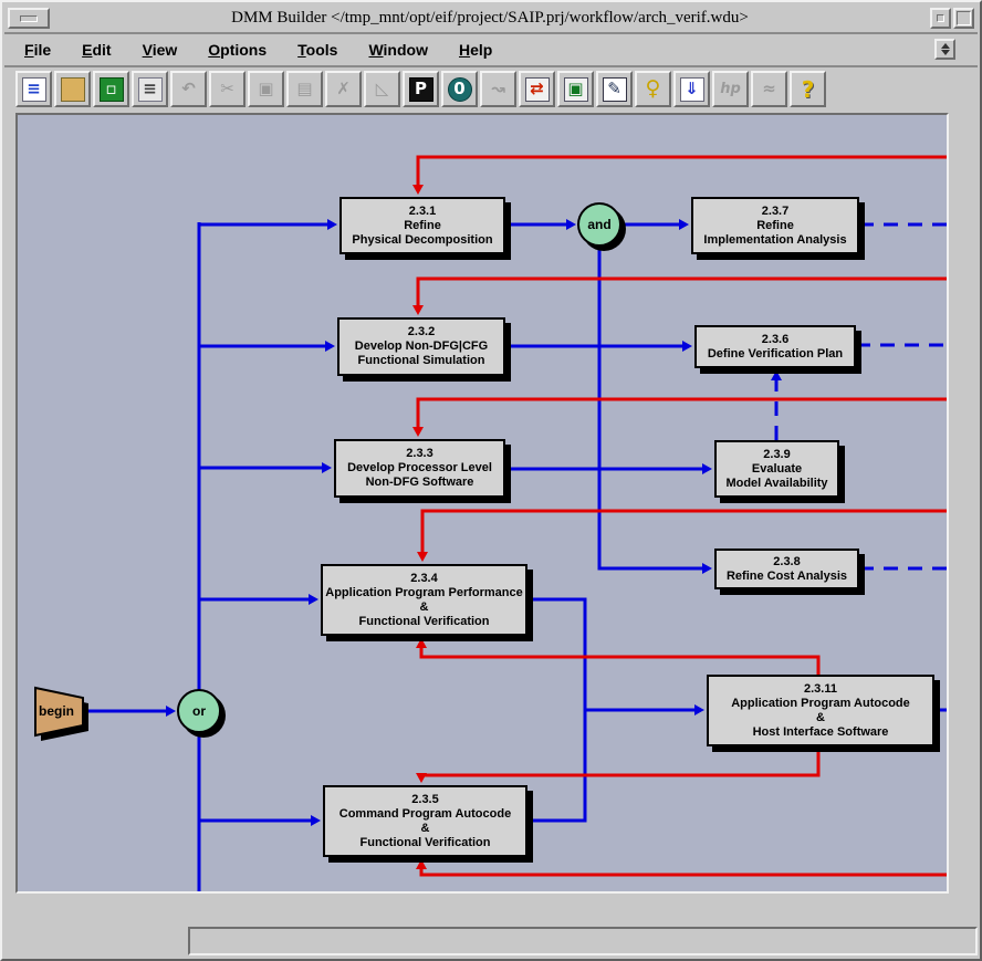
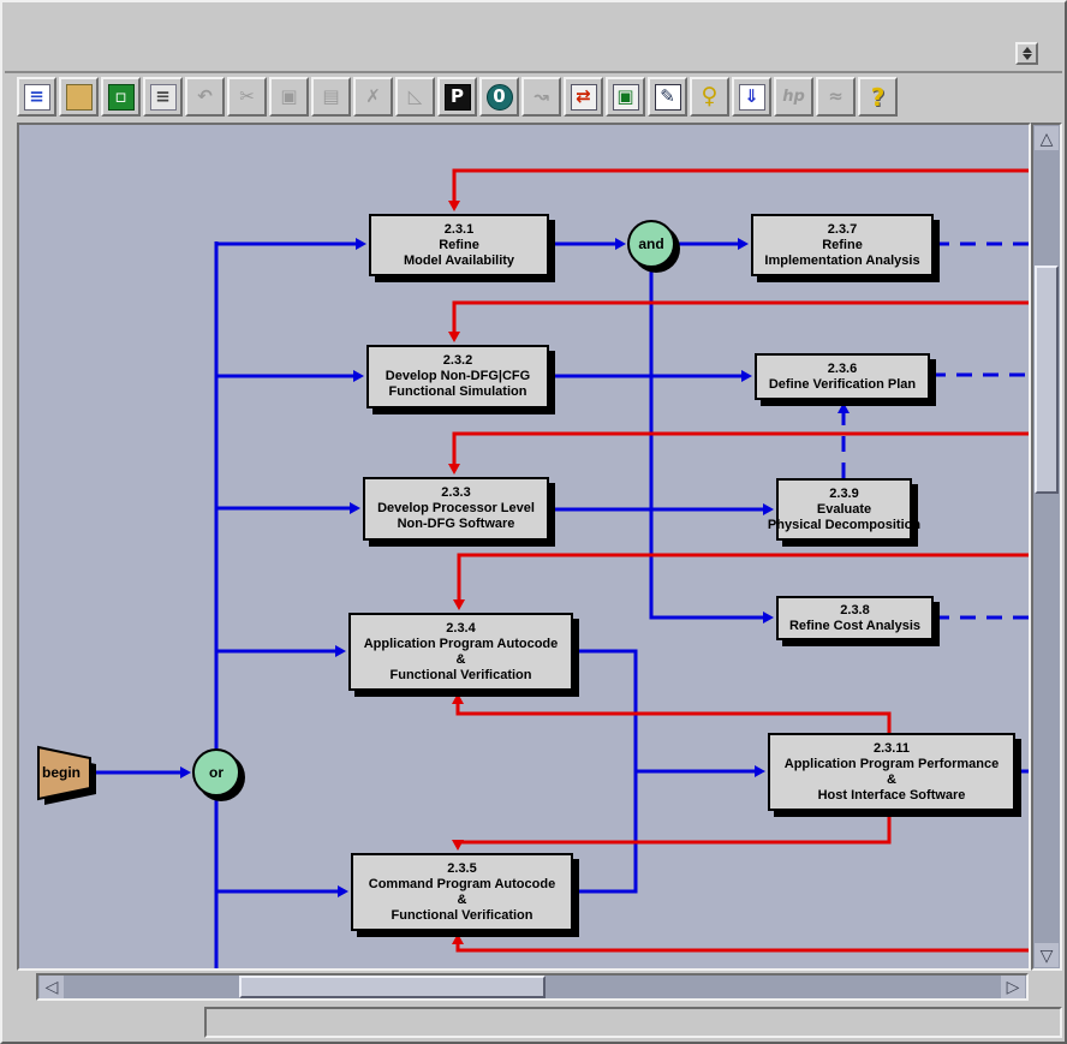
- DMM Builder </tmp_mnt/opt/eif/project/SAIP.prj/workflow/arch_verif.wdu>
- File
- Edit
- View
- Options
- Tools
- Window
- Help
  ≡
  ▫
  ≡
  ↶
  ✂
  ▣
  ▤
  ✗
  ◺
  P
  0
  ↝
  ⇄
  ▣
  ✎
  ♀
  ⇓
  hp
  ≈
  ?
  2.3.1
  Refine
- Physical Decomposition
+ Model Availability
  2.3.7
  Refine
  Implementation Analysis
  2.3.2
  Develop Non-DFG|CFG
  Functional Simulation
  2.3.6
  Define Verification Plan
  2.3.3
  Develop Processor Level
  Non-DFG Software
  2.3.9
  Evaluate
- Model Availability
+ Physical Decomposition
  2.3.8
  Refine Cost Analysis
  2.3.4
- Application Program Performance
+ Application Program Autocode
  &
  Functional Verification
  2.3.11
- Application Program Autocode
+ Application Program Performance
  &
  Host Interface Software
  2.3.5
  Command Program Autocode
  &
  Functional Verification
  and
  or
  begin
+ △
+ ▽
+ ◁
+ ▷
